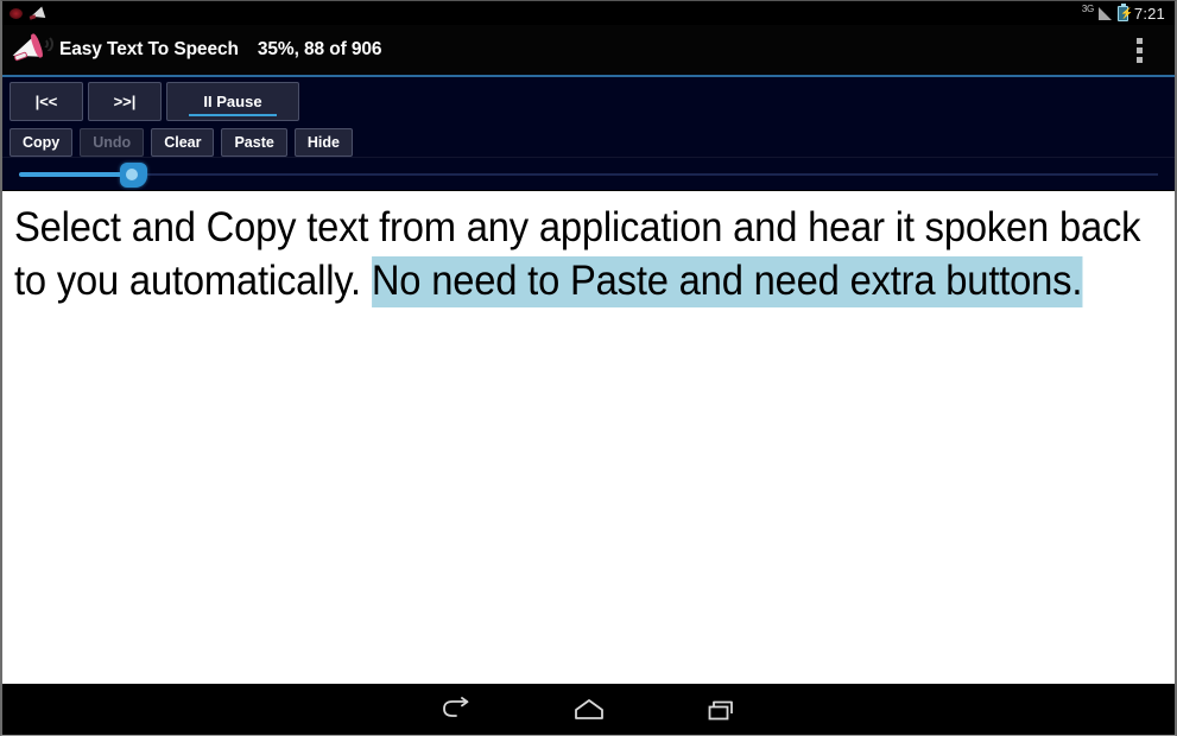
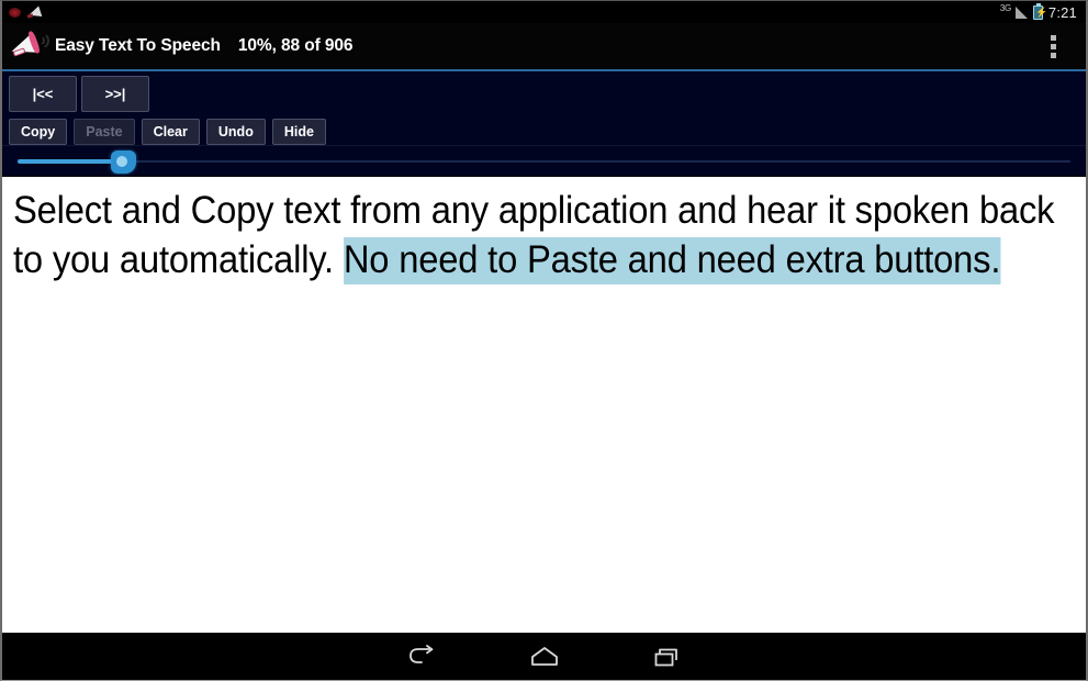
  3G
  ⚡
  7:21
  Easy Text To Speech
- 35%, 88 of 906
+ 10%, 88 of 906
  |<<
  >>|
- II Pause
  Copy
- Undo
+ Paste
  Clear
- Paste
+ Undo
  Hide
  Select and Copy text from any application and hear it spoken back to you automatically. No need to Paste and need extra buttons.
